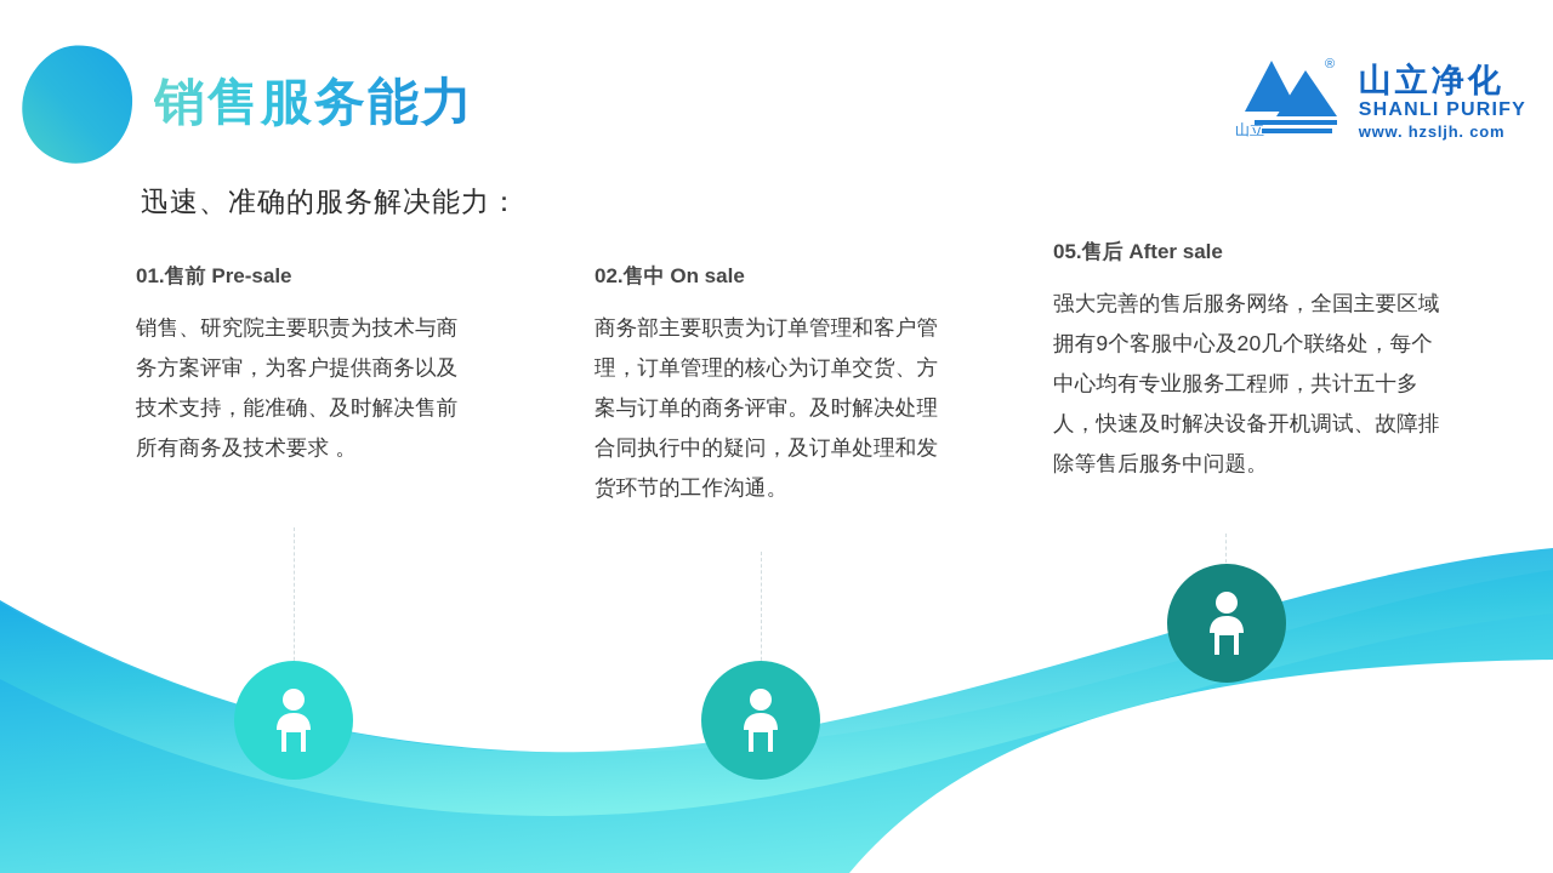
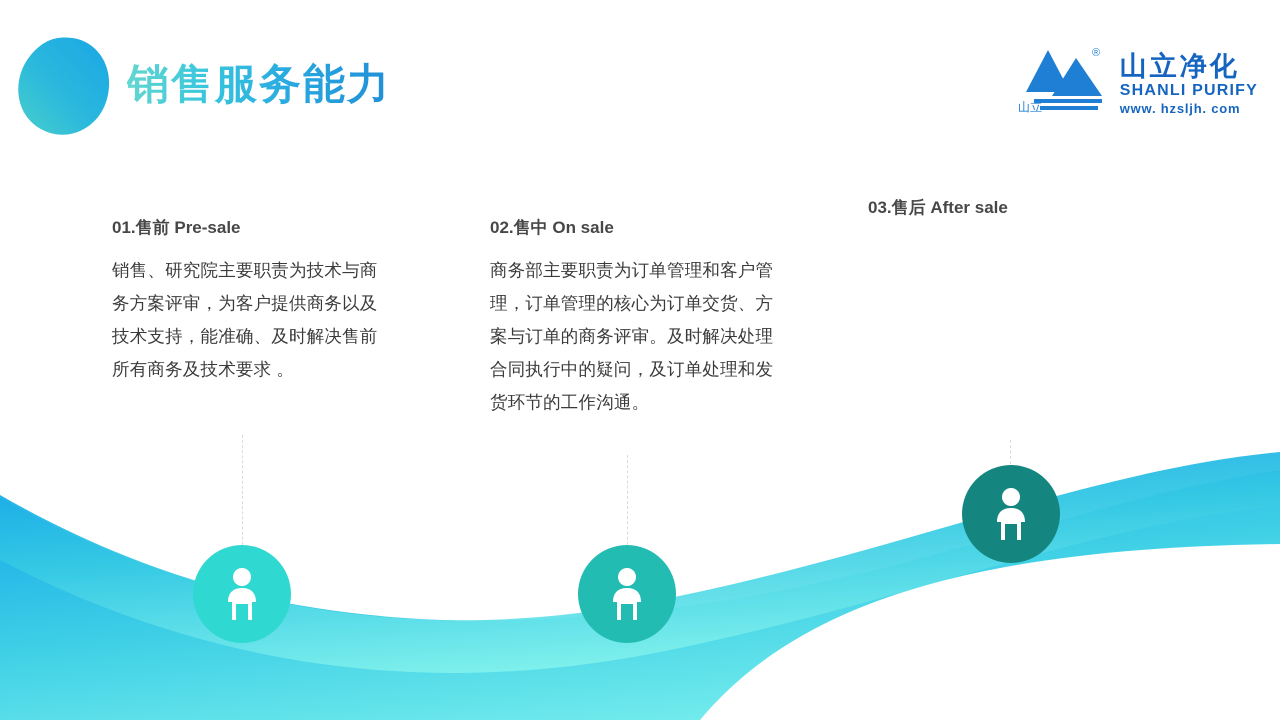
  销售服务能力
  ®
  山立
  山立净化
  SHANLI PURIFY
  www. hzsljh. com
- 迅速、准确的服务解决能力：
  01.售前 Pre-sale
  销售、研究院主要职责为技术与商务方案评审，为客户提供商务以及技术支持，能准确、及时解决售前所有商务及技术要求 。
  02.售中 On sale
  商务部主要职责为订单管理和客户管理，订单管理的核心为订单交货、方案与订单的商务评审。及时解决处理合同执行中的疑问，及订单处理和发货环节的工作沟通。
- 05.售后 After sale
+ 03.售后 After sale
- 强大完善的售后服务网络，全国主要区域拥有9个客服中心及20几个联络处，每个中心均有专业服务工程师，共计五十多人，快速及时解决设备开机调试、故障排除等售后服务中问题。
